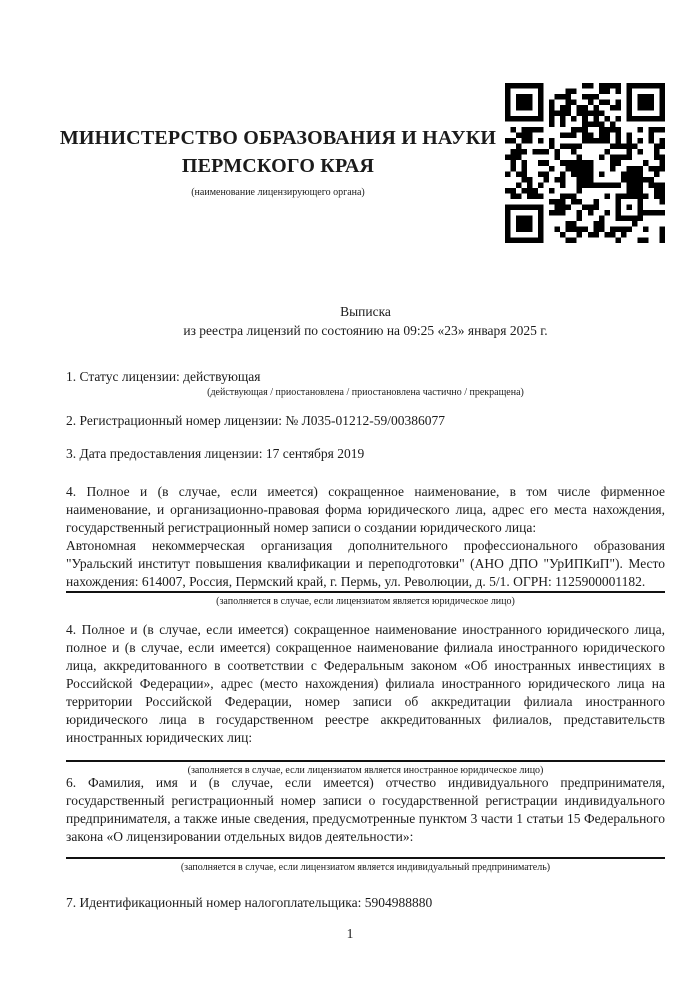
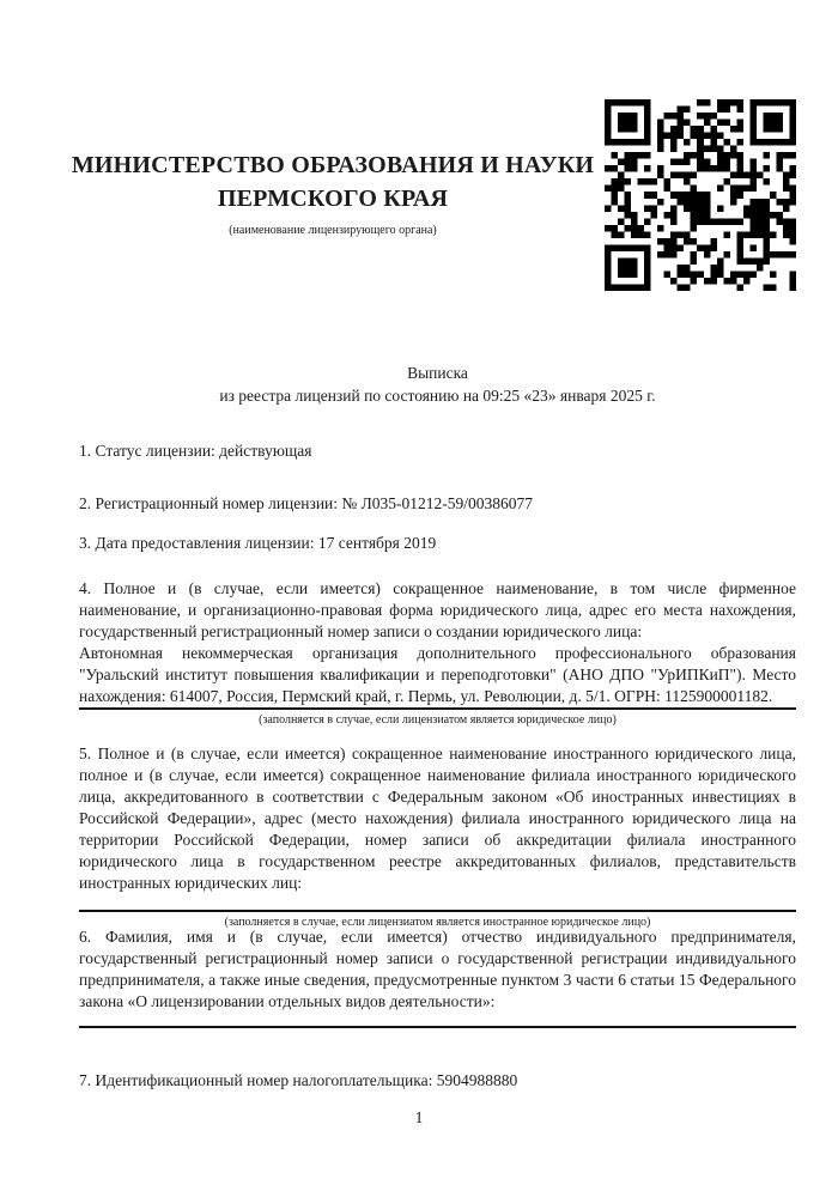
  МИНИСТЕРСТВО ОБРАЗОВАНИЯ И НАУКИ
  ПЕРМСКОГО КРАЯ
  (наименование лицензирующего органа)
  Выписка
  из реестра лицензий по состоянию на 09:25 «23» января 2025 г.
  1. Статус лицензии: действующая
- (действующая / приостановлена / приостановлена частично / прекращена)
  2. Регистрационный номер лицензии: № Л035-01212-59/00386077
  3. Дата предоставления лицензии: 17 сентября 2019
  4. Полное и (в случае, если имеется) сокращенное наименование, в том числе фирменное наименование, и организационно-правовая форма юридического лица, адрес его места нахождения, государственный регистрационный номер записи о создании юридического лица:
  Автономная некоммерческая организация дополнительного профессионального образования "Уральский институт повышения квалификации и переподготовки" (АНО ДПО "УрИПКиП"). Место нахождения: 614007, Россия, Пермский край, г. Пермь, ул. Революции, д. 5/1. ОГРН: 1125900001182.
  (заполняется в случае, если лицензиатом является юридическое лицо)
- 4. Полное и (в случае, если имеется) сокращенное наименование иностранного юридического лица, полное и (в случае, если имеется) сокращенное наименование филиала иностранного юридического лица, аккредитованного в соответствии с Федеральным законом «Об иностранных инвестициях в Российской Федерации», адрес (место нахождения) филиала иностранного юридического лица на территории Российской Федерации, номер записи об аккредитации филиала иностранного юридического лица в государственном реестре аккредитованных филиалов, представительств иностранных юридических лиц:
+ 5. Полное и (в случае, если имеется) сокращенное наименование иностранного юридического лица, полное и (в случае, если имеется) сокращенное наименование филиала иностранного юридического лица, аккредитованного в соответствии с Федеральным законом «Об иностранных инвестициях в Российской Федерации», адрес (место нахождения) филиала иностранного юридического лица на территории Российской Федерации, номер записи об аккредитации филиала иностранного юридического лица в государственном реестре аккредитованных филиалов, представительств иностранных юридических лиц:
  (заполняется в случае, если лицензиатом является иностранное юридическое лицо)
- 6. Фамилия, имя и (в случае, если имеется) отчество индивидуального предпринимателя, государственный регистрационный номер записи о государственной регистрации индивидуального предпринимателя, а также иные сведения, предусмотренные пунктом 3 части 1 статьи 15 Федерального закона «О лицензировании отдельных видов деятельности»:
+ 6. Фамилия, имя и (в случае, если имеется) отчество индивидуального предпринимателя, государственный регистрационный номер записи о государственной регистрации индивидуального предпринимателя, а также иные сведения, предусмотренные пунктом 3 части 6 статьи 15 Федерального закона «О лицензировании отдельных видов деятельности»:
- (заполняется в случае, если лицензиатом является индивидуальный предприниматель)
  7. Идентификационный номер налогоплательщика: 5904988880
  1
